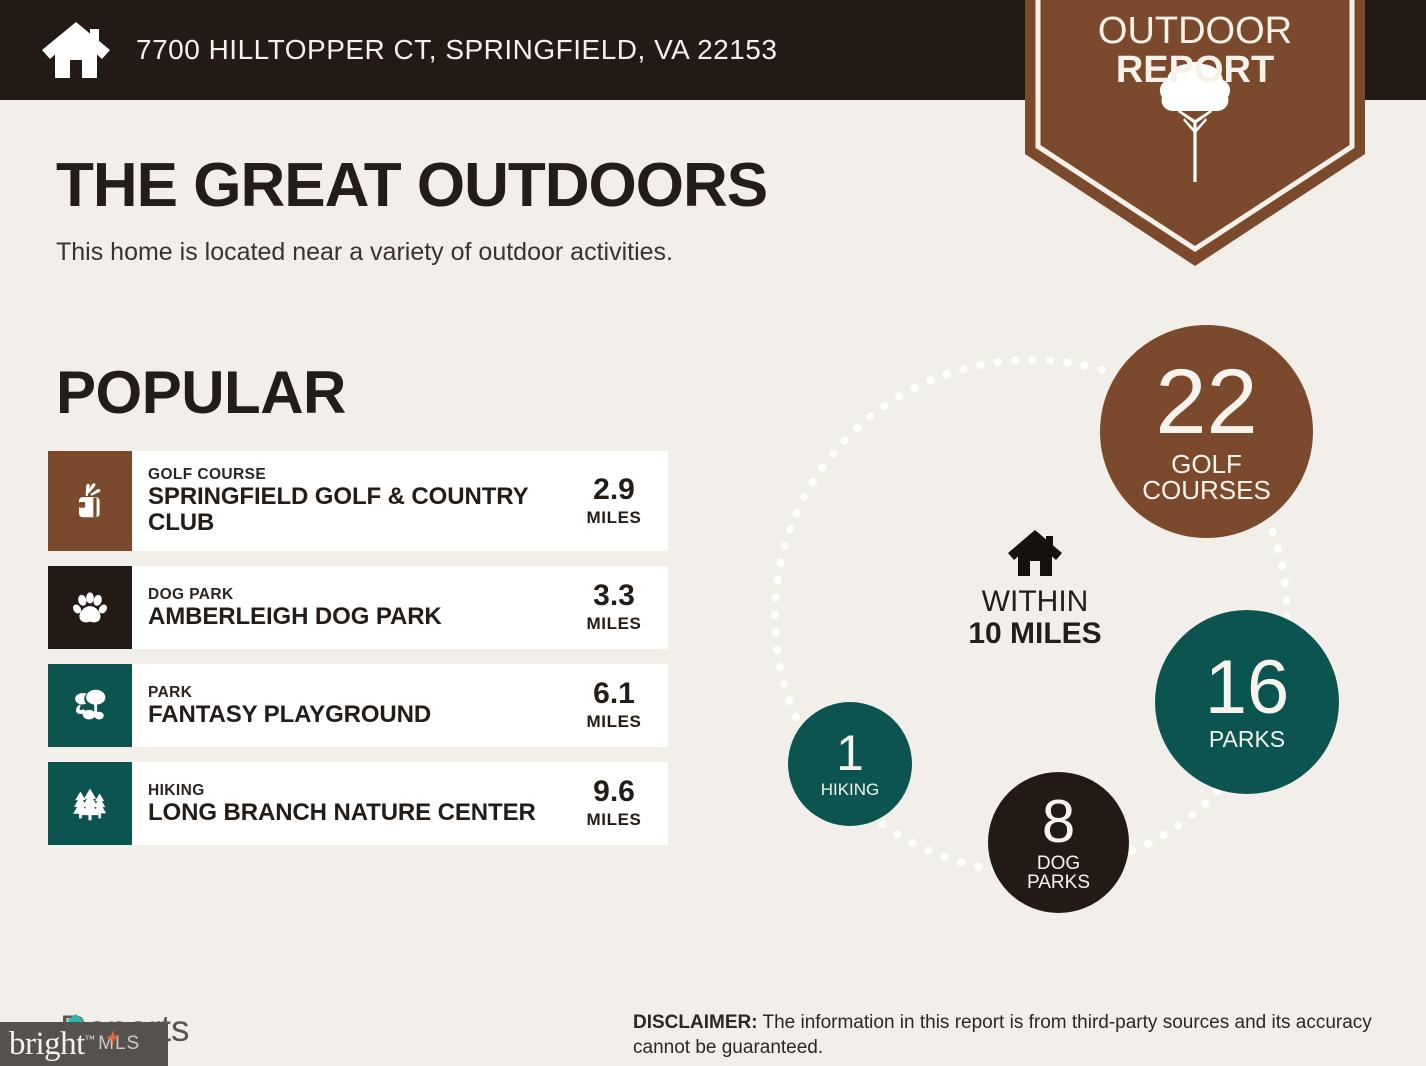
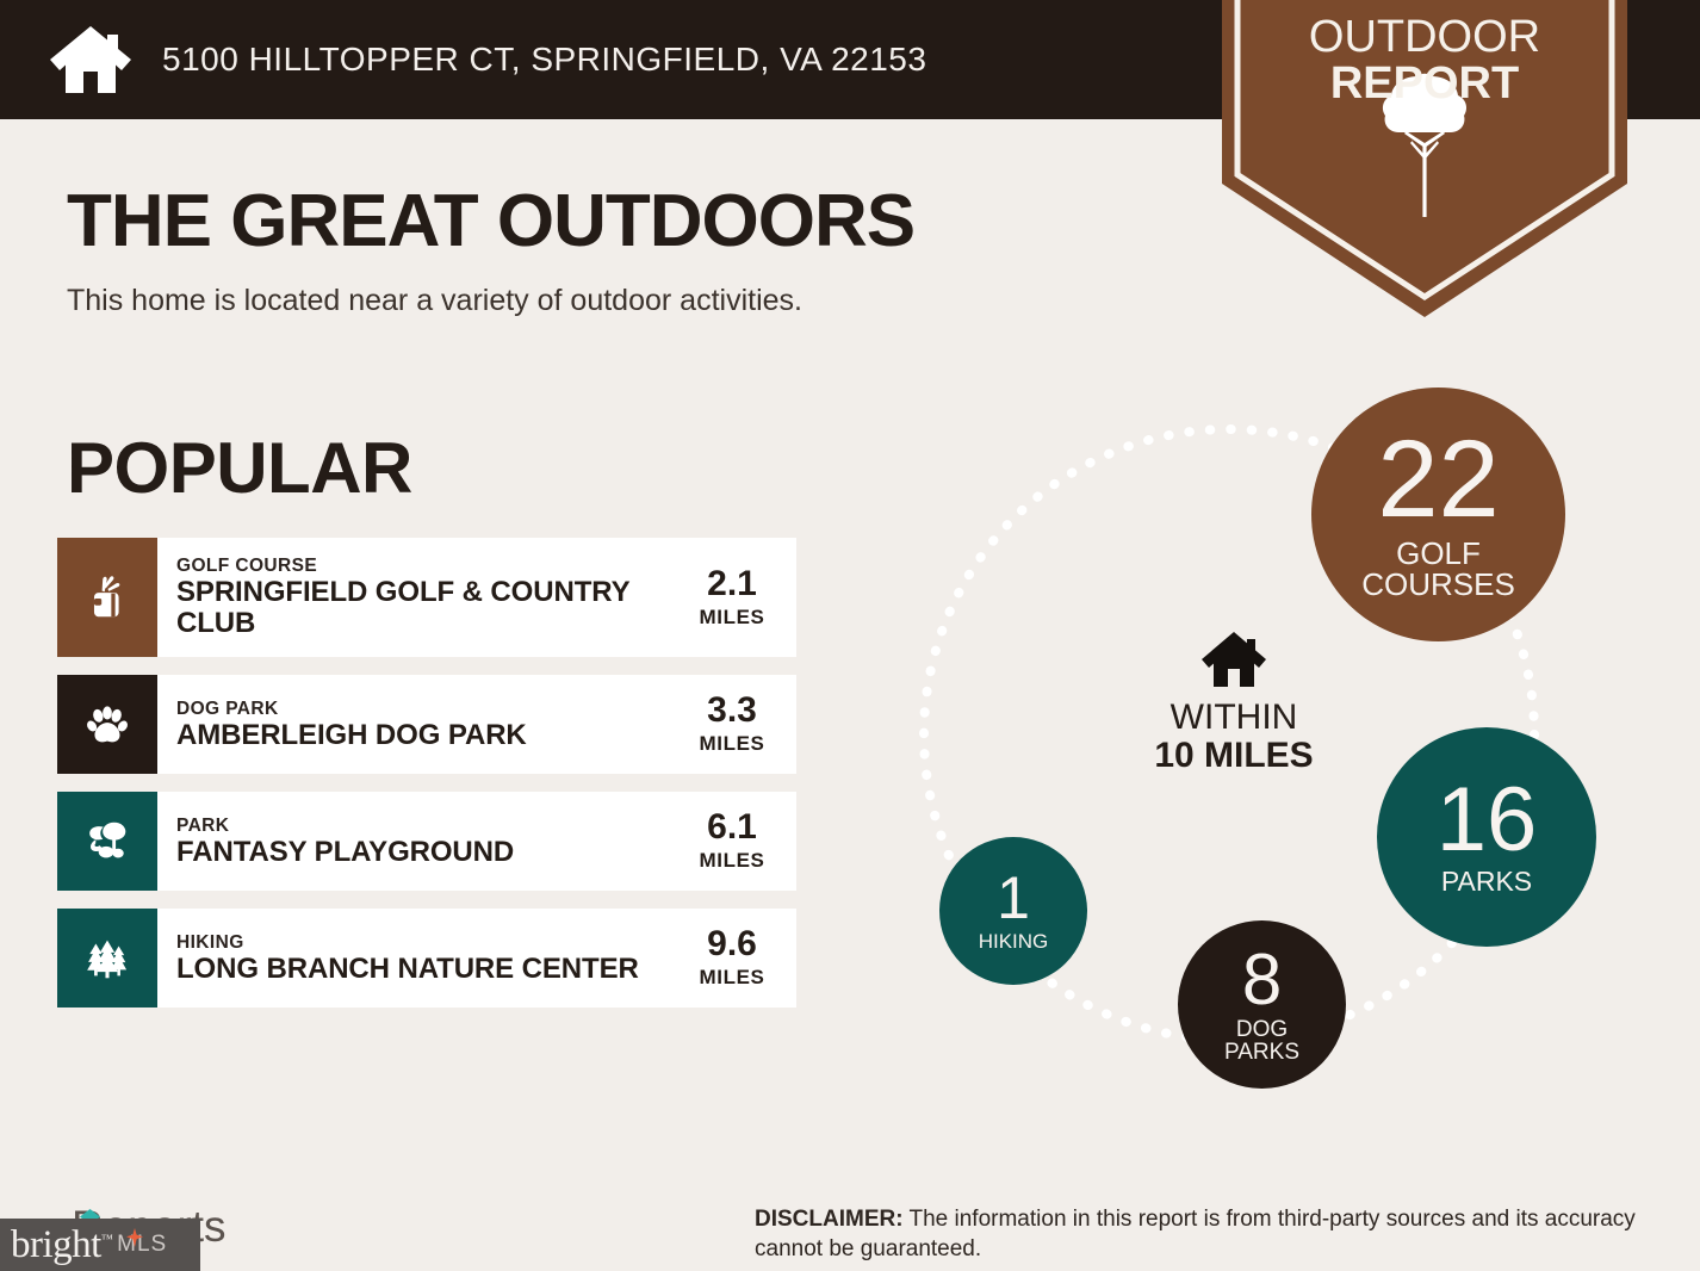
- 7700 HILLTOPPER CT, SPRINGFIELD, VA 22153
+ 5100 HILLTOPPER CT, SPRINGFIELD, VA 22153
  OUTDOOR
  REPORT
  THE GREAT OUTDOORS
  This home is located near a variety of outdoor activities.
  POPULAR
  GOLF COURSE
  SPRINGFIELD GOLF & COUNTRY CLUB
- 2.9
+ 2.1
  MILES
  DOG PARK
  AMBERLEIGH DOG PARK
  3.3
  MILES
  PARK
  FANTASY PLAYGROUND
  6.1
  MILES
  HIKING
  LONG BRANCH NATURE CENTER
  9.6
  MILES
  22
  GOLF
  COURSES
  16
  PARKS
  8
  DOG
  PARKS
  1
  HIKING
  WITHIN
  10 MILES
  bright™
  MLS
  DISCLAIMER: The information in this report is from third-party sources and its accuracy cannot be guaranteed.
